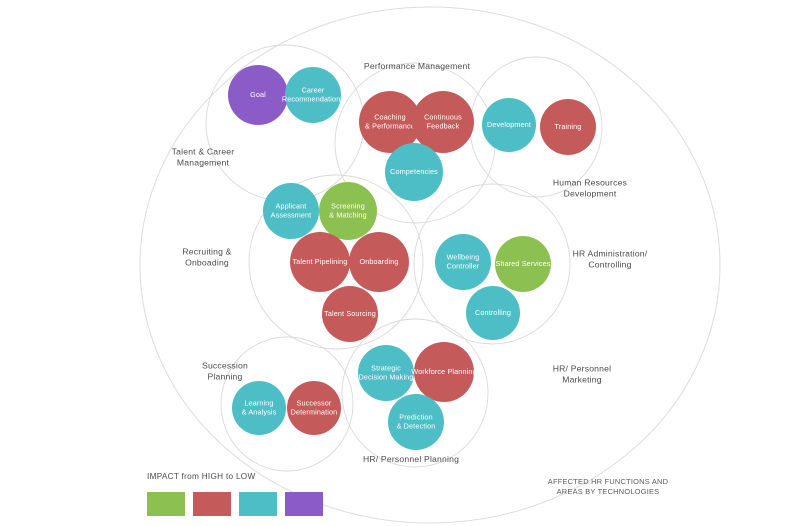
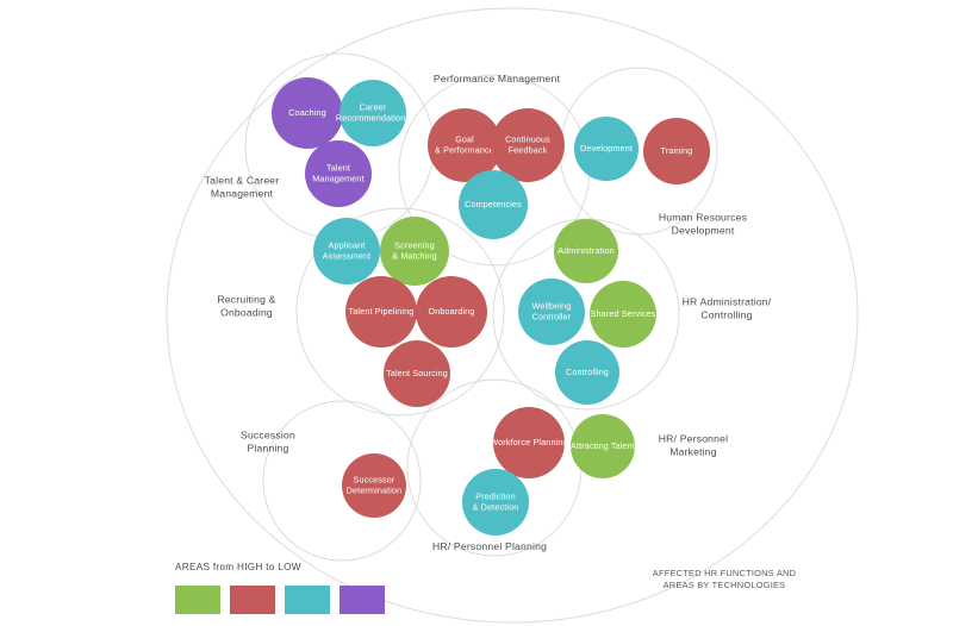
- Goal
+ Coaching
  Career Recommendations
+ Talent Management
- Coaching & Performanc
+ Goal & Performanc
  Continuous Feedback
  Competencies
  Development
  Training
  Applicant Assessment
  Screening & Matching
  Talent Pipelining
  Onboarding
  Talent Sourcing
+ Administration
  Wellbeing Controller
  Shared Services
  Controlling
- Learning & Analysis
  Successor Determination
- Strategic Decision Making
  Workforce Planning
  Prediction & Detection
+ Attracting Talent
  Talent & Career Management
  Performance Management
  Human Resources Development
  Recruiting & Onboading
  HR Administration/ Controlling
  Succession Planning
  HR/ Personnel Planning
  HR/ Personnel Marketing
  AFFECTED HR FUNCTIONS AND AREAS BY TECHNOLOGIES
- IMPACT from HIGH to LOW
+ AREAS from HIGH to LOW
